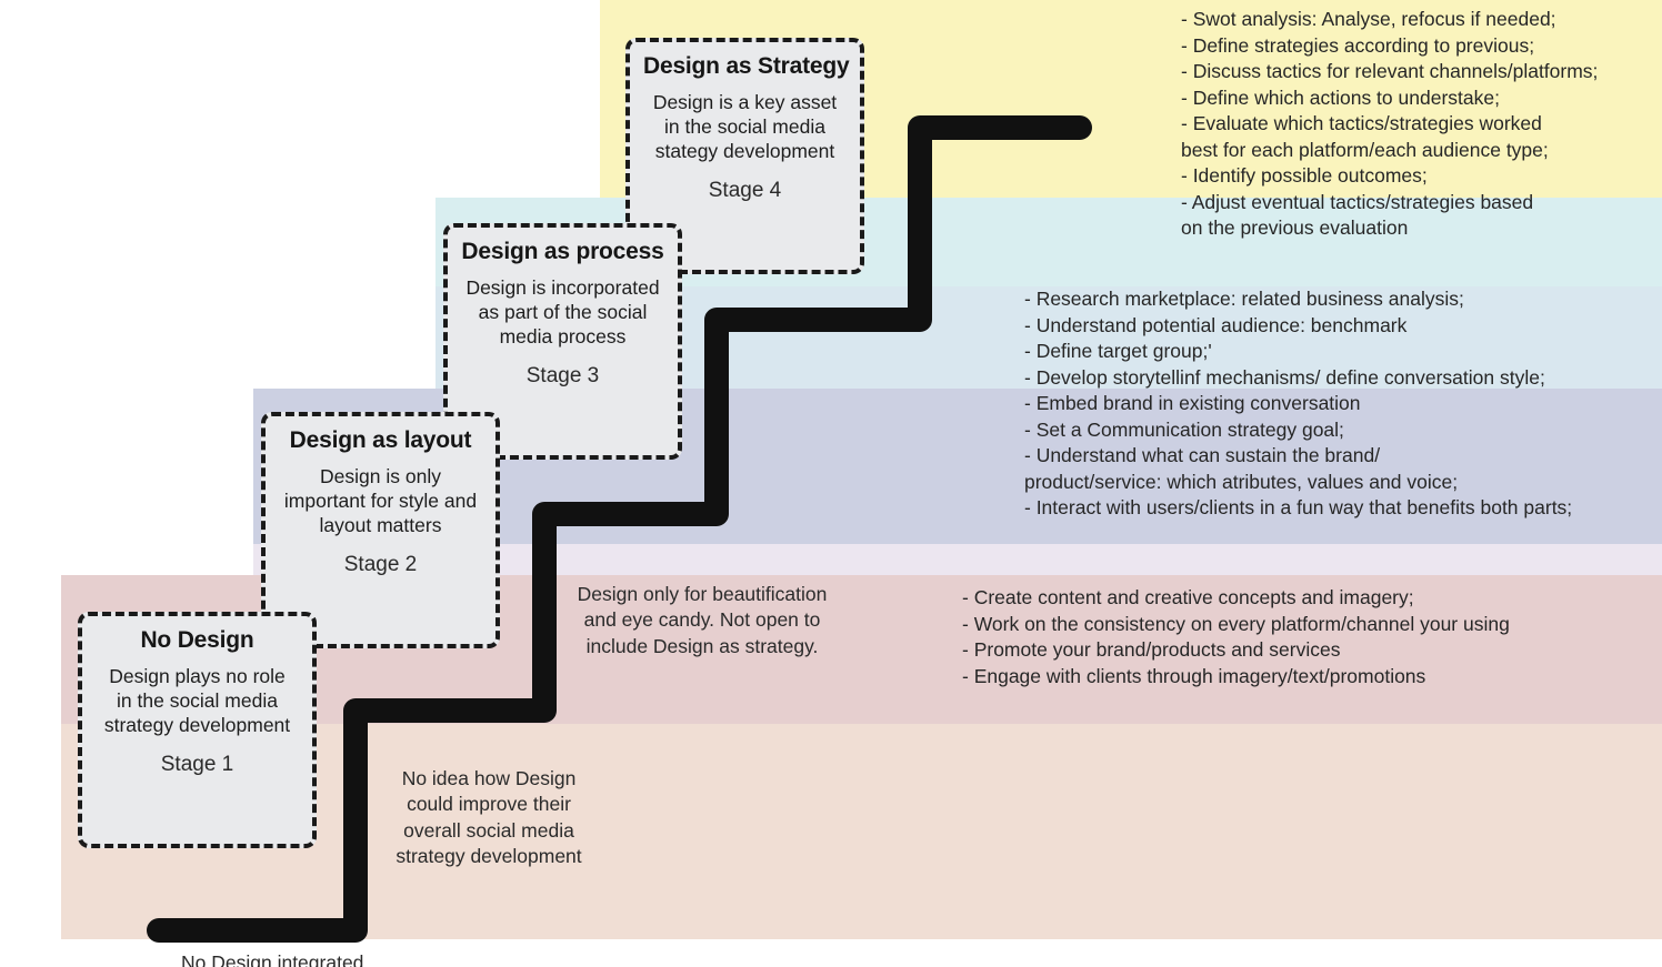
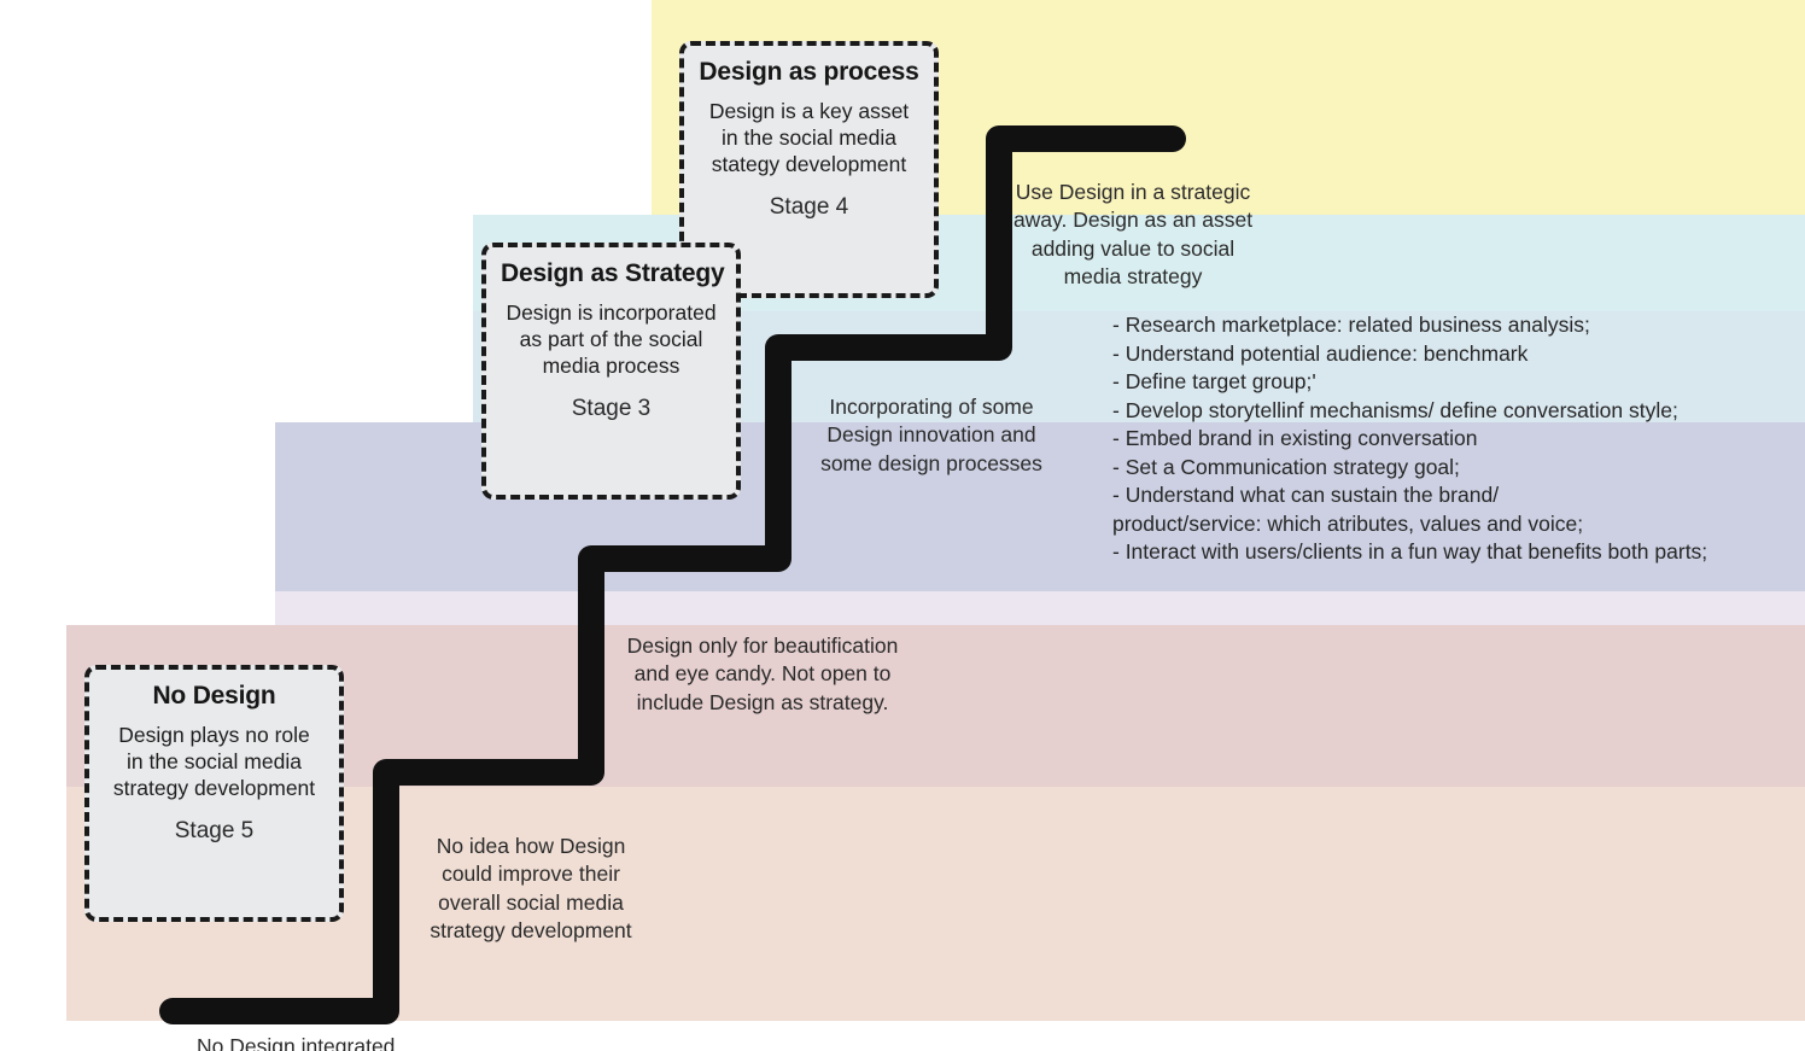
- Design as Strategy
+ Design as process
  Design is a key asset
  in the social media
  stategy development
  Stage 4
- Design as process
+ Design as Strategy
  Design is incorporated
  as part of the social
  media process
  Stage 3
- Design as layout
- Design is only
- important for style and
- layout matters
- Stage 2
  No Design
  Design plays no role
  in the social media
  strategy development
- Stage 1
+ Stage 5
+ Use Design in a strategic
+ away. Design as an asset
+ adding value to social
+ media strategy
+ Incorporating of some
+ Design innovation and
+ some design processes
  Design only for beautification
  and eye candy. Not open to
  include Design as strategy.
  No idea how Design
  could improve their
  overall social media
  strategy development
- - Swot analysis: Analyse, refocus if needed;
- - Define strategies according to previous;
- - Discuss tactics for relevant channels/platforms;
- - Define which actions to understake;
- - Evaluate which tactics/strategies worked
- best for each platform/each audience type;
- - Identify possible outcomes;
- - Adjust eventual tactics/strategies based
- on the previous evaluation
  - Research marketplace: related business analysis;
  - Understand potential audience: benchmark
  - Define target group;'
  - Develop storytellinf mechanisms/ define conversation style;
  - Embed brand in existing conversation
  - Set a Communication strategy goal;
  - Understand what can sustain the brand/
  product/service: which atributes, values and voice;
  - Interact with users/clients in a fun way that benefits both parts;
- - Create content and creative concepts and imagery;
- - Work on the consistency on every platform/channel your using
- - Promote your brand/products and services
- - Engage with clients through imagery/text/promotions
  No Design integrated
